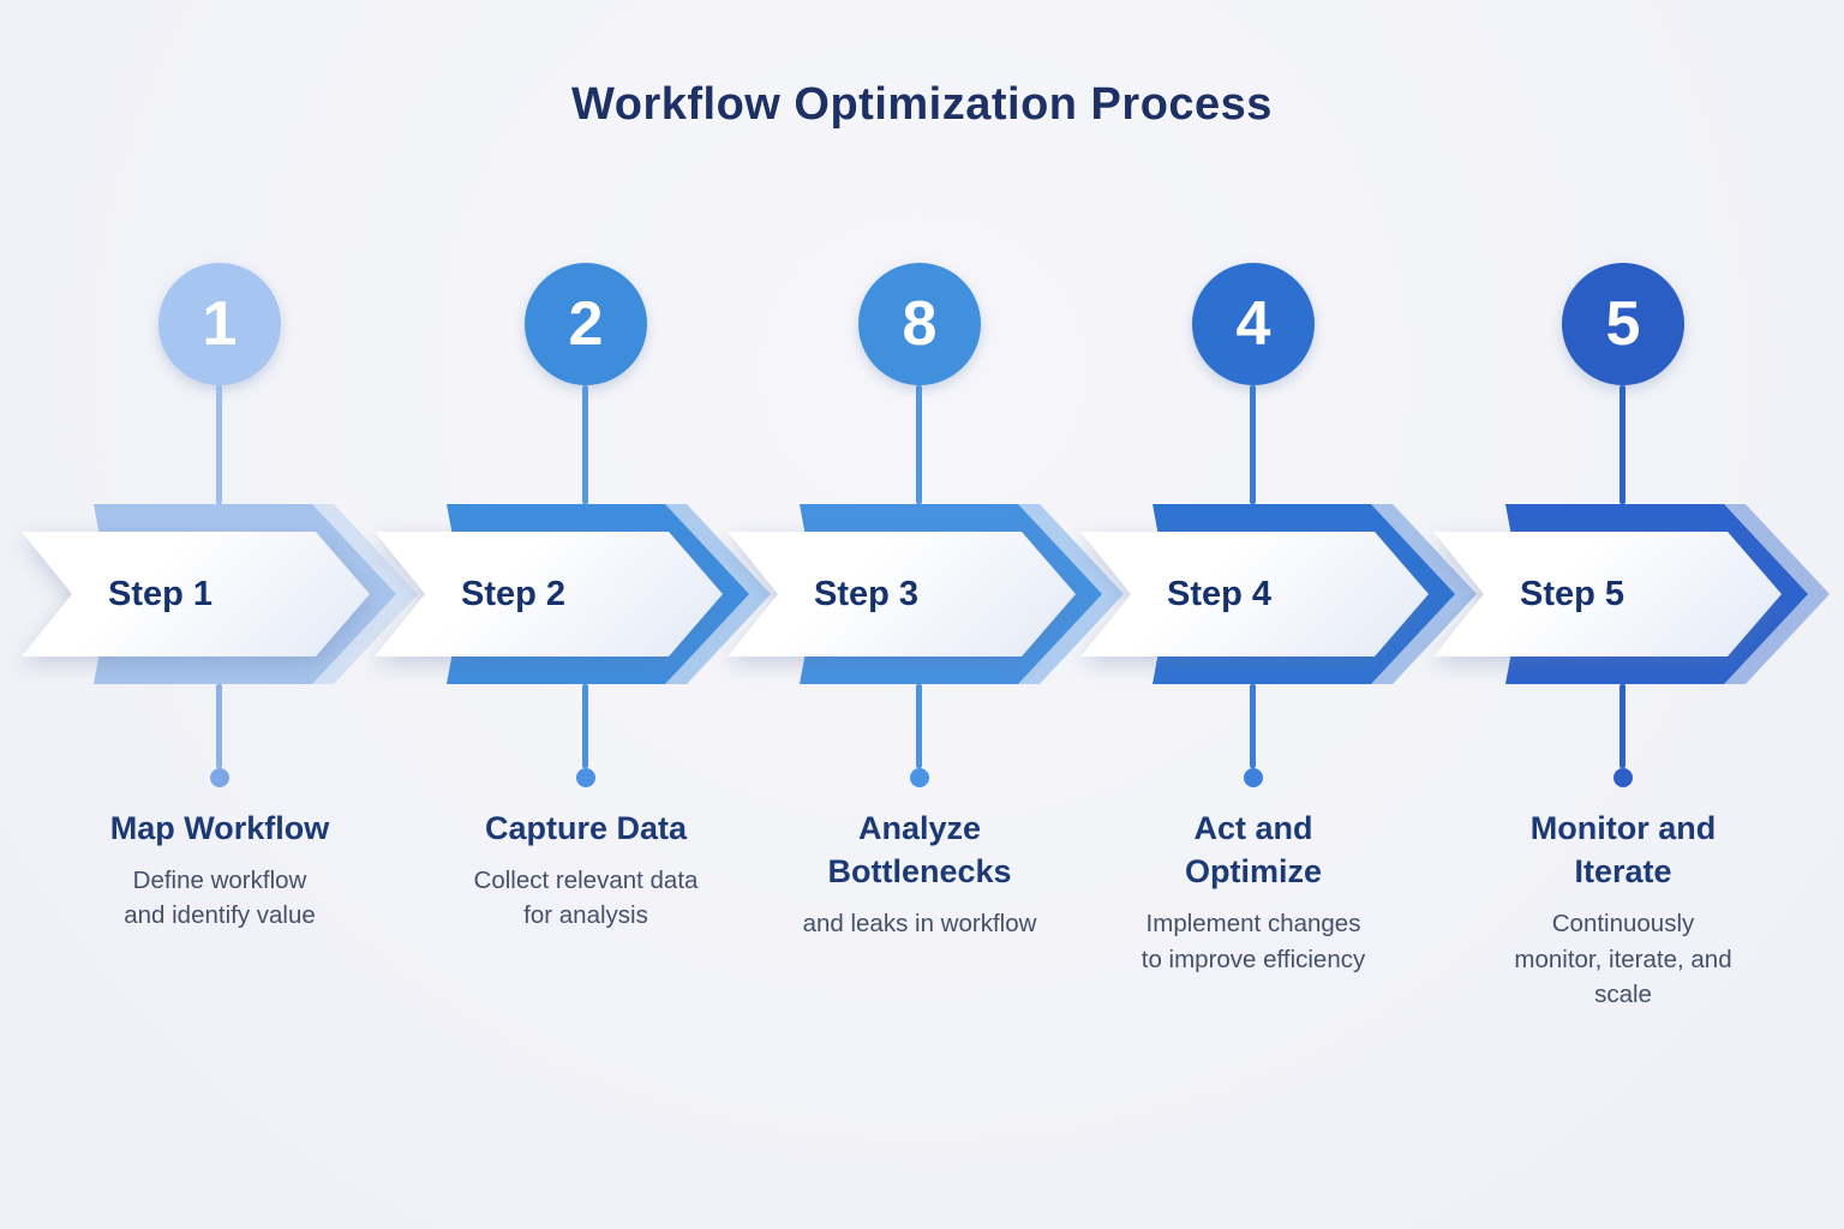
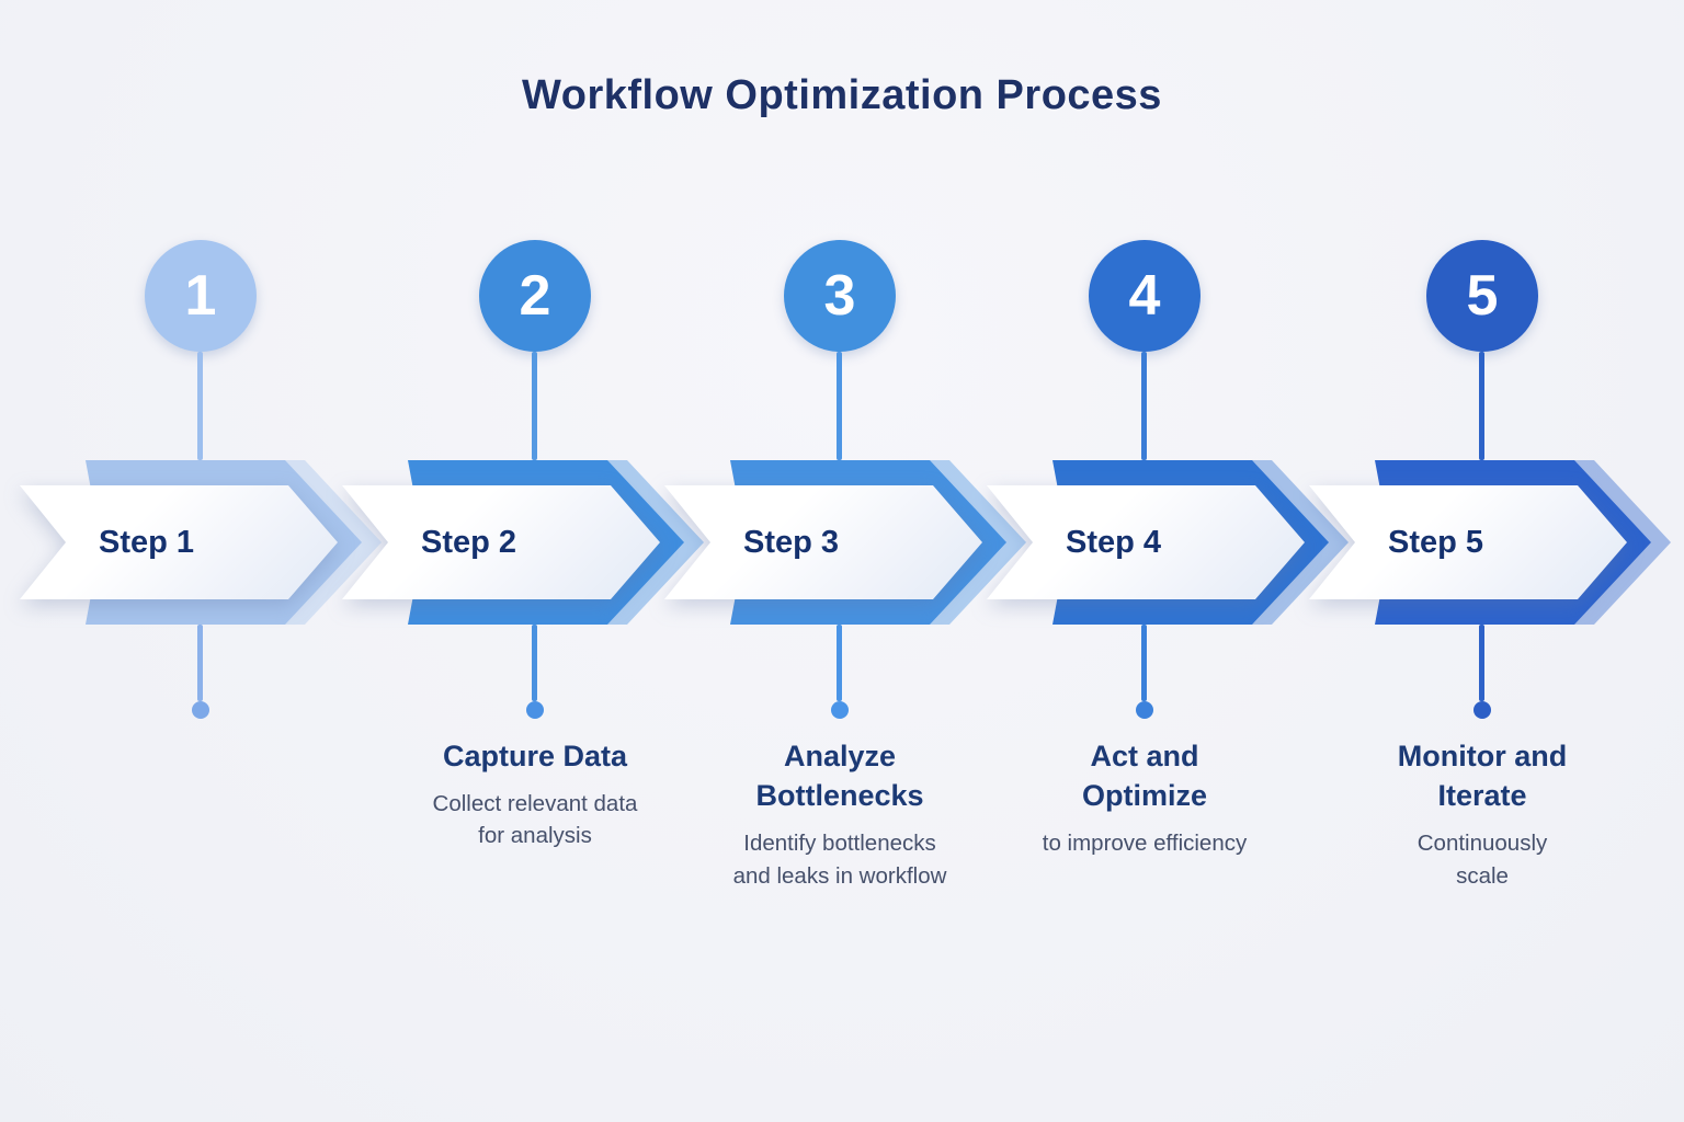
  Workflow Optimization Process
  1
  2
- 8
+ 3
  4
  5
  Step 1
  Step 2
  Step 3
  Step 4
  Step 5
- Map Workflow
- Define workflow
- and identify value
  Capture Data
  Collect relevant data
  for analysis
  Analyze
  Bottlenecks
+ Identify bottlenecks
  and leaks in workflow
  Act and
  Optimize
- Implement changes
  to improve efficiency
  Monitor and
  Iterate
  Continuously
- monitor, iterate, and
  scale
